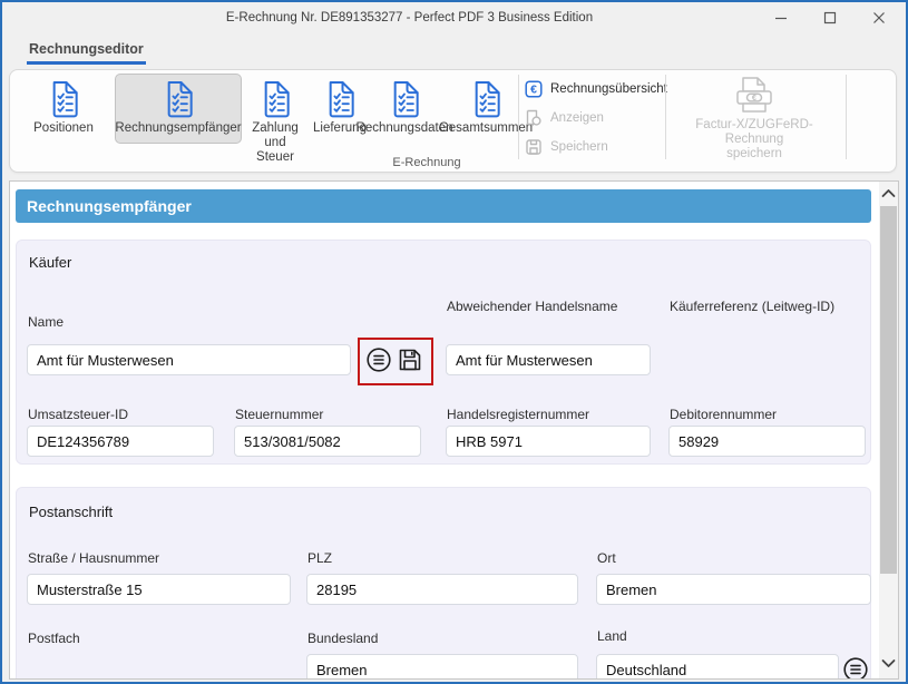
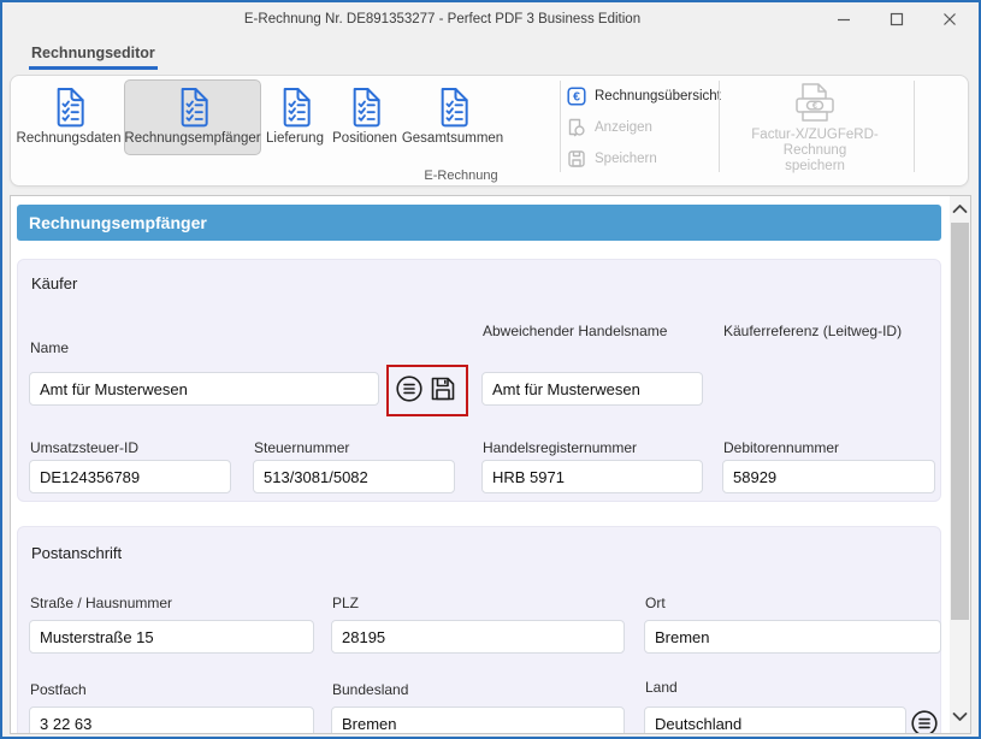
  E-Rechnung Nr. DE891353277 - Perfect PDF 3 Business Edition
  Rechnungseditor
- Positionen
+ Rechnungsdaten
  Rechnungsempfänger
- Zahlung und Steuer
  Lieferung
- Rechnungsdaten
+ Positionen
  Gesamtsummen
  Rechnungsübersich
  Anzeigen
  Speichern
  Factur-X/ZUGFeRD-Rechnung
  speichern
  E-Rechnung
  Rechnungsempfänger
  Käufer
  Name
  Amt für Musterwesen
  Abweichender Handelsname
  Amt für Musterwesen
  Käuferreferenz (Leitweg-ID)
  Umsatzsteuer-ID
  DE124356789
  Steuernummer
  513/3081/5082
  Handelsregisternummer
  HRB 5971
  Debitorennummer
  58929
  Postanschrift
  Straße / Hausnummer
  Musterstraße 15
  PLZ
  28195
  Ort
  Bremen
  Postfach
+ 3 22 63
  Bundesland
  Bremen
  Land
  Deutschland
